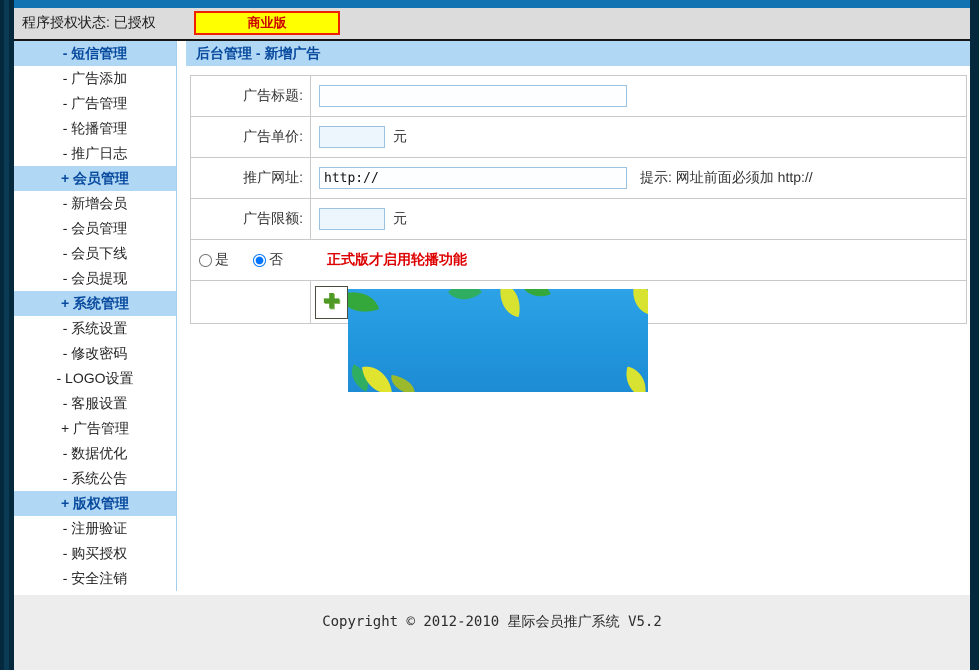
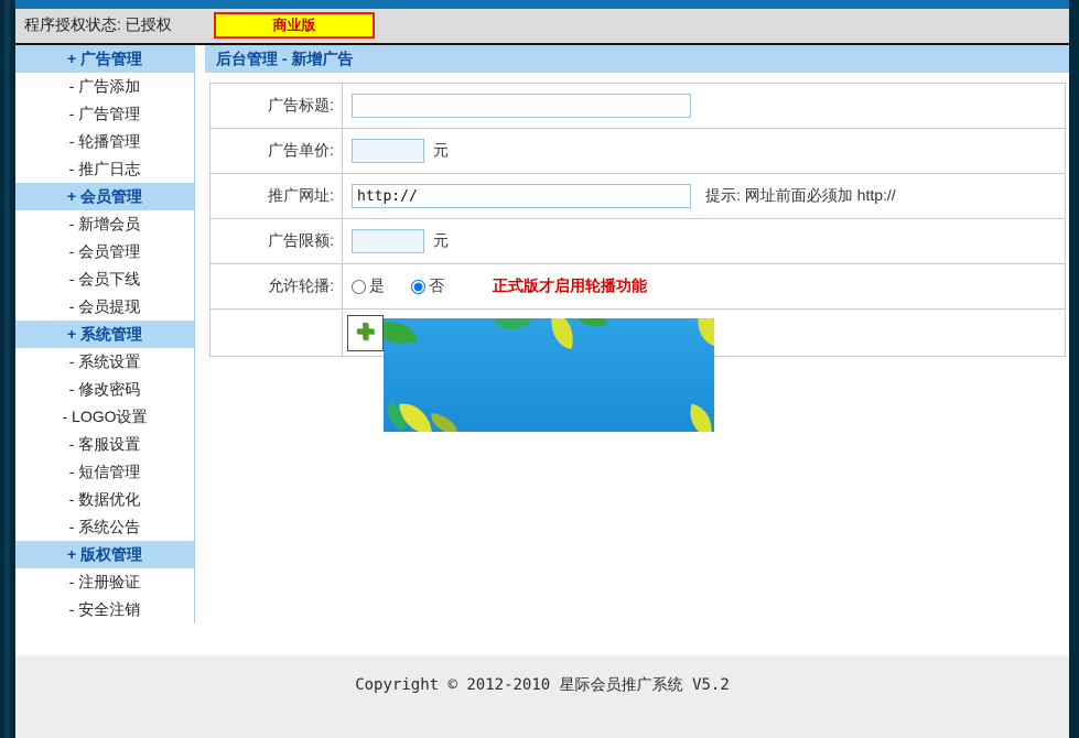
  程序授权状态: 已授权
  商业版
- - 短信管理
+ + 广告管理
  - 广告添加
  - 广告管理
  - 轮播管理
  - 推广日志
  + 会员管理
  - 新增会员
  - 会员管理
  - 会员下线
  - 会员提现
  + 系统管理
  - 系统设置
  - 修改密码
  - LOGO设置
  - 客服设置
- + 广告管理
+ - 短信管理
  - 数据优化
  - 系统公告
  + 版权管理
  - 注册验证
- - 购买授权
  - 安全注销
  后台管理 - 新增广告
  广告标题:
  广告单价:
  元
  推广网址:
  http://
  提示: 网址前面必须加 http://
  广告限额:
  元
+ 允许轮播:
  是
  否
  正式版才启用轮播功能
  ✚
  Copyright © 2012-2010 星际会员推广系统 V5.2
